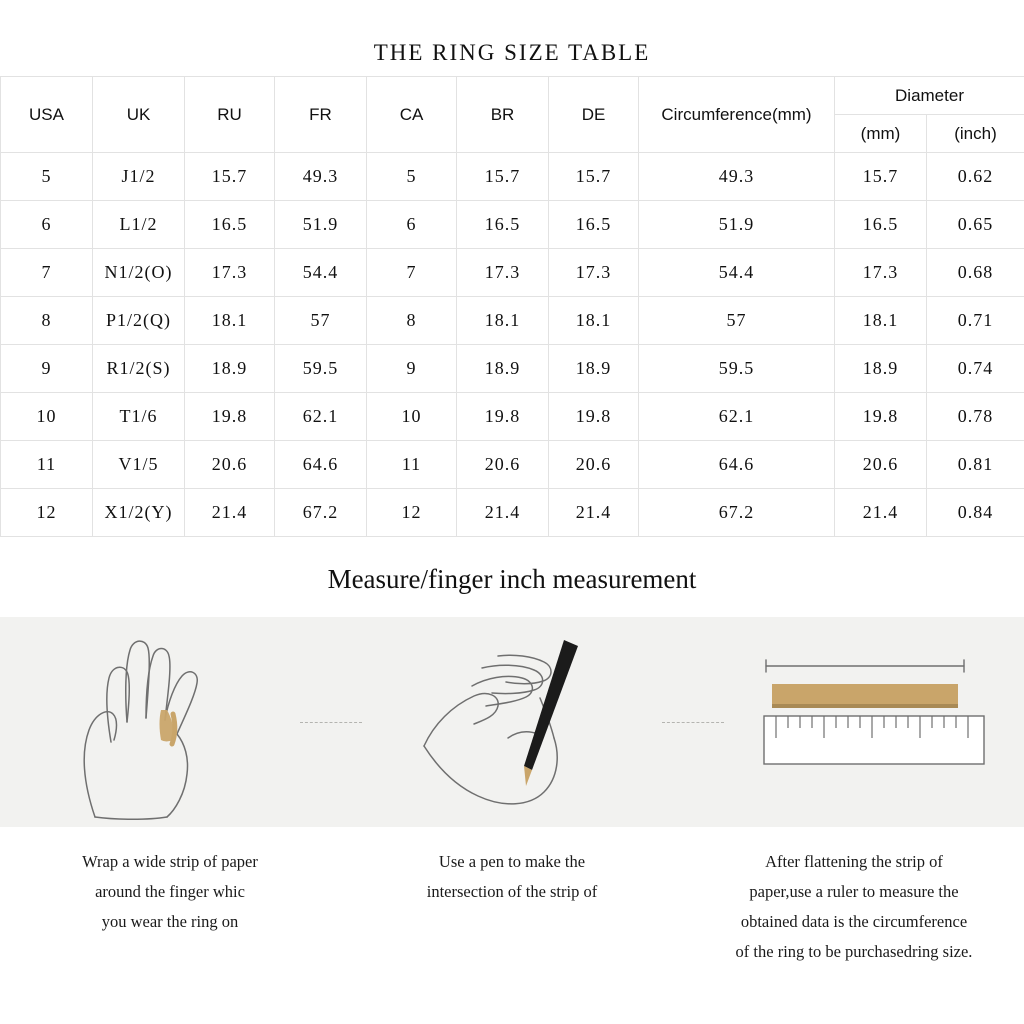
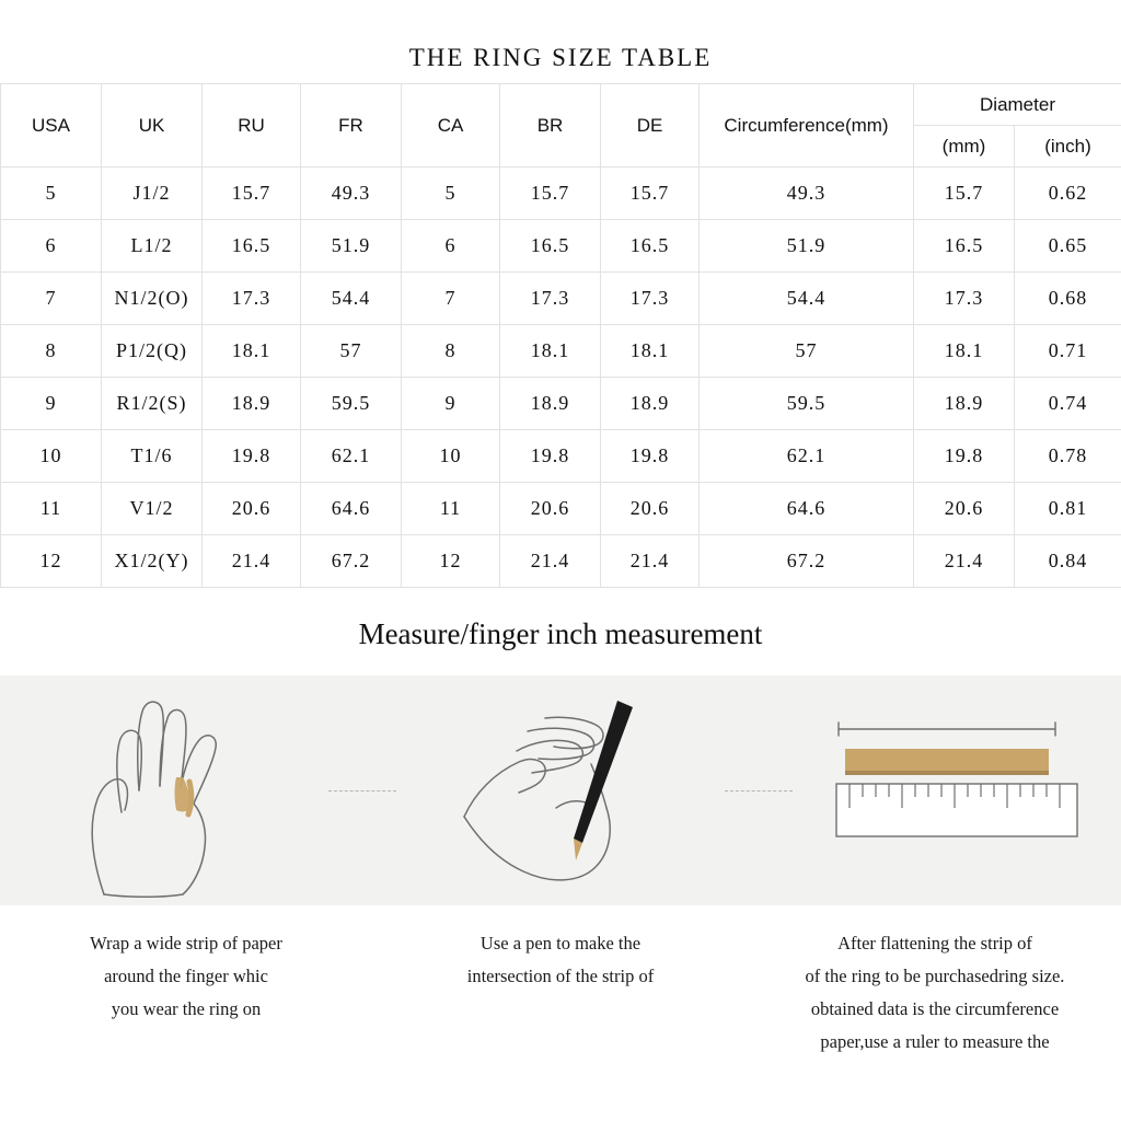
  THE RING SIZE TABLE
  USA	UK	RU	FR	CA	BR	DE	Circumference(mm)	Diameter
  (mm)	(inch)
  5	J1/2	15.7	49.3	5	15.7	15.7	49.3	15.7	0.62
  6	L1/2	16.5	51.9	6	16.5	16.5	51.9	16.5	0.65
  7	N1/2(O)	17.3	54.4	7	17.3	17.3	54.4	17.3	0.68
  8	P1/2(Q)	18.1	57	8	18.1	18.1	57	18.1	0.71
  9	R1/2(S)	18.9	59.5	9	18.9	18.9	59.5	18.9	0.74
  10	T1/6	19.8	62.1	10	19.8	19.8	62.1	19.8	0.78
- 11	V1/5	20.6	64.6	11	20.6	20.6	64.6	20.6	0.81
+ 11	V1/2	20.6	64.6	11	20.6	20.6	64.6	20.6	0.81
  12	X1/2(Y)	21.4	67.2	12	21.4	21.4	67.2	21.4	0.84
  Measure/finger inch measurement
  Wrap a wide strip of paper
  around the finger whic
  you wear the ring on
  Use a pen to make the
  intersection of the strip of
  After flattening the strip of
- paper,use a ruler to measure the
+ of the ring to be purchasedring size.
  obtained data is the circumference
- of the ring to be purchasedring size.
+ paper,use a ruler to measure the
